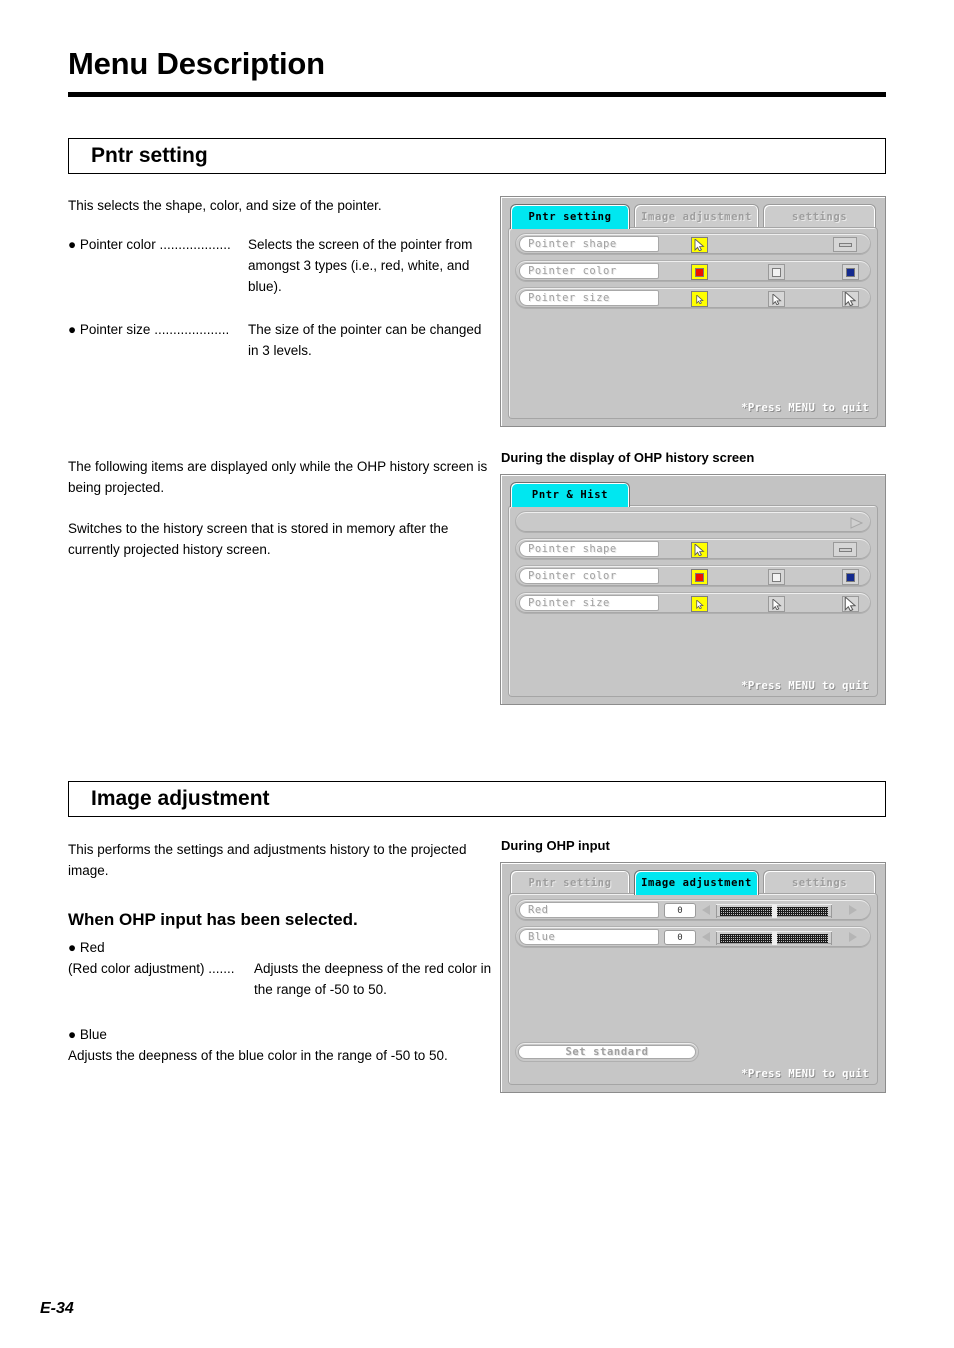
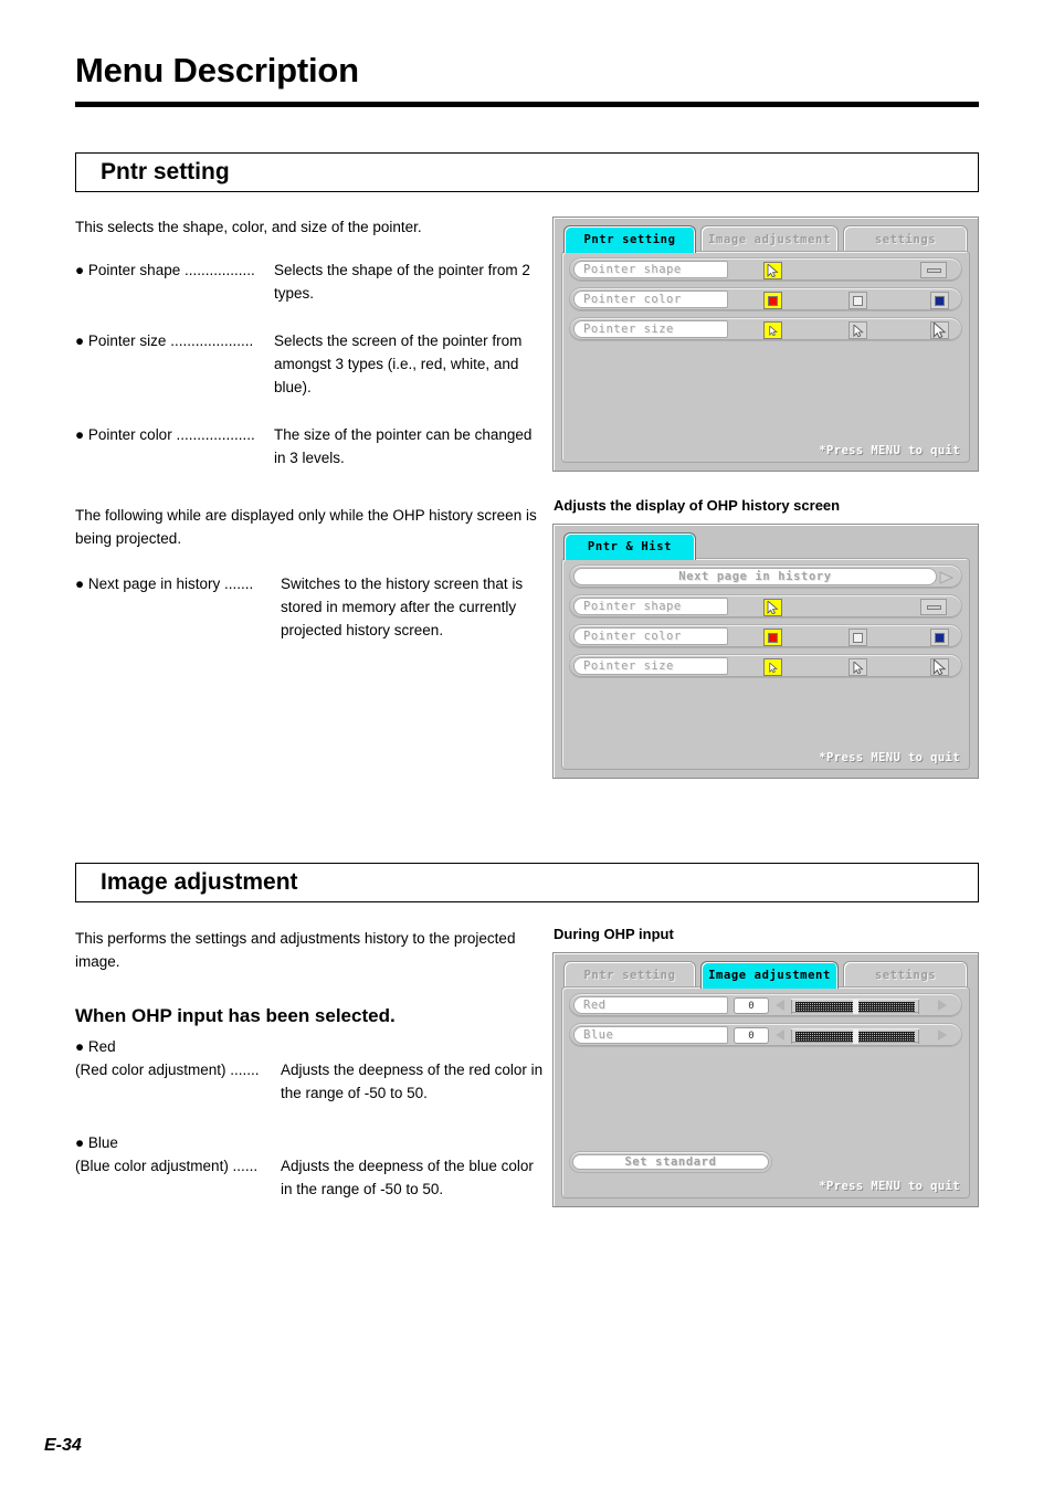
  Menu Description
  Pntr setting
  This selects the shape, color, and size of the pointer.
+ ● Pointer shape .................
+ Selects the shape of the pointer from 2 types.
- ● Pointer color ...................
+ ● Pointer size ....................
  Selects the screen of the pointer from amongst 3 types (i.e., red, white, and blue).
- ● Pointer size ....................
+ ● Pointer color ...................
  The size of the pointer can be changed in 3 levels.
- The following items are displayed only while the OHP history screen is being projected.
+ The following while are displayed only while the OHP history screen is being projected.
+ ● Next page in history .......
  Switches to the history screen that is stored in memory after the currently projected history screen.
  Pntr setting
  Image adjustment
  settings
  Pointer shape
  Pointer color
  Pointer size
  *Press MENU to quit
- During the display of OHP history screen
+ Adjusts the display of OHP history screen
  Pntr & Hist
+ Next page in history
  Pointer shape
  Pointer color
  Pointer size
  *Press MENU to quit
  Image adjustment
  This performs the settings and adjustments history to the projected image.
  When OHP input has been selected.
  ● Red
  (Red color adjustment) .......
  Adjusts the deepness of the red color in the range of -50 to 50.
  ● Blue
+ (Blue color adjustment) ......
  Adjusts the deepness of the blue color in the range of -50 to 50.
  During OHP input
  Pntr setting
  Image adjustment
  settings
  Red
  0
  Blue
  0
  Set standard
  *Press MENU to quit
  E-34
